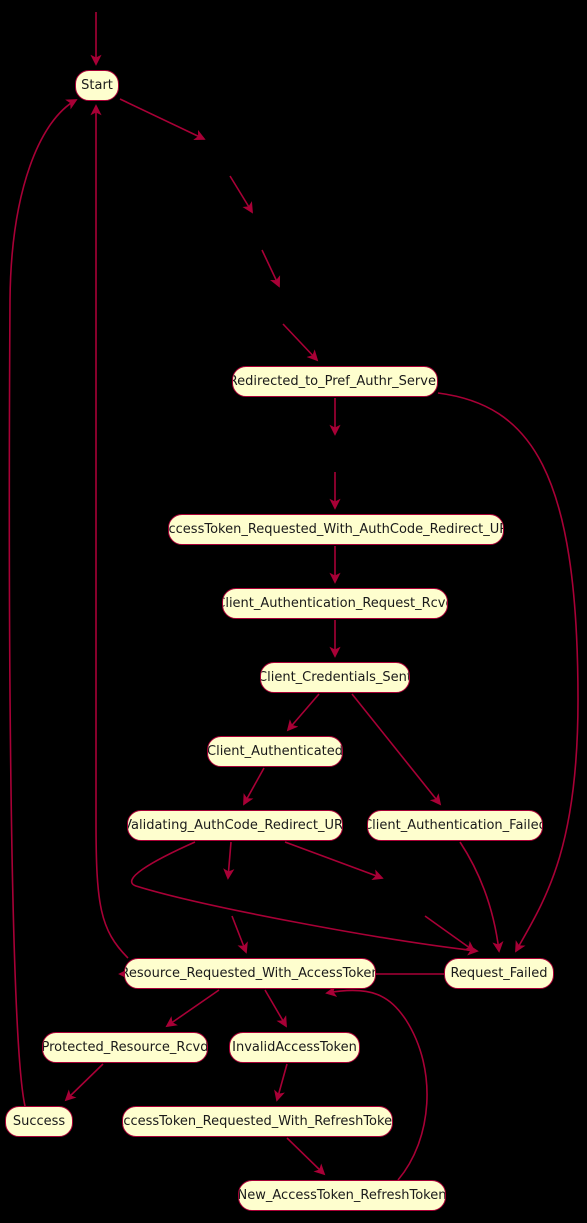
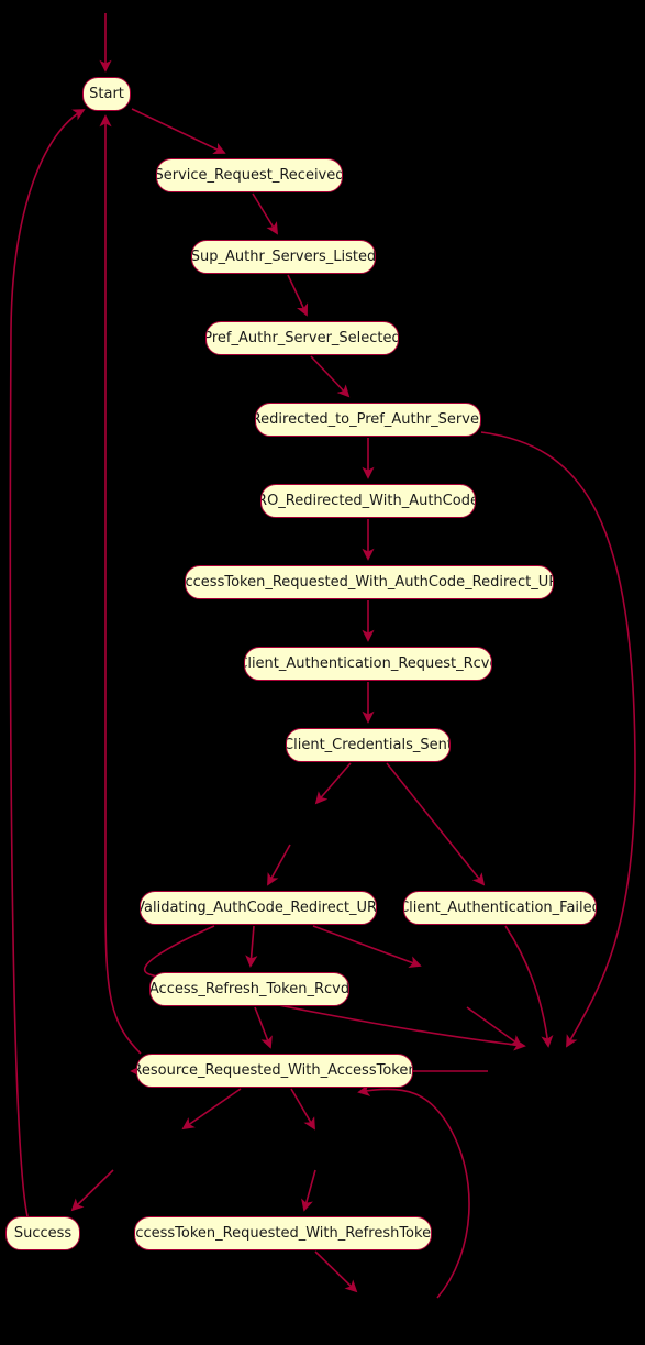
  Start
+ Service_Request_Received
+ Sup_Authr_Servers_Listed
+ Pref_Authr_Server_Selected
  Redirected_to_Pref_Authr_Serve
+ RO_Redirected_With_AuthCode
  ccessToken_Requested_With_AuthCode_Redirect_U
  lient_Authentication_Request_Rcv
  Client_Credentials_Sen
- Client_Authenticated
  Validating_AuthCode_Redirect_UR
  Client_Authentication_Faile
+ Access_Refresh_Token_Rcvd
  Resource_Requested_With_AccessToke
- Request_Failed
- Protected_Resource_Rcvd
- InvalidAccessToken
  Success
  ccessToken_Requested_With_RefreshToke
- New_AccessToken_RefreshToken
